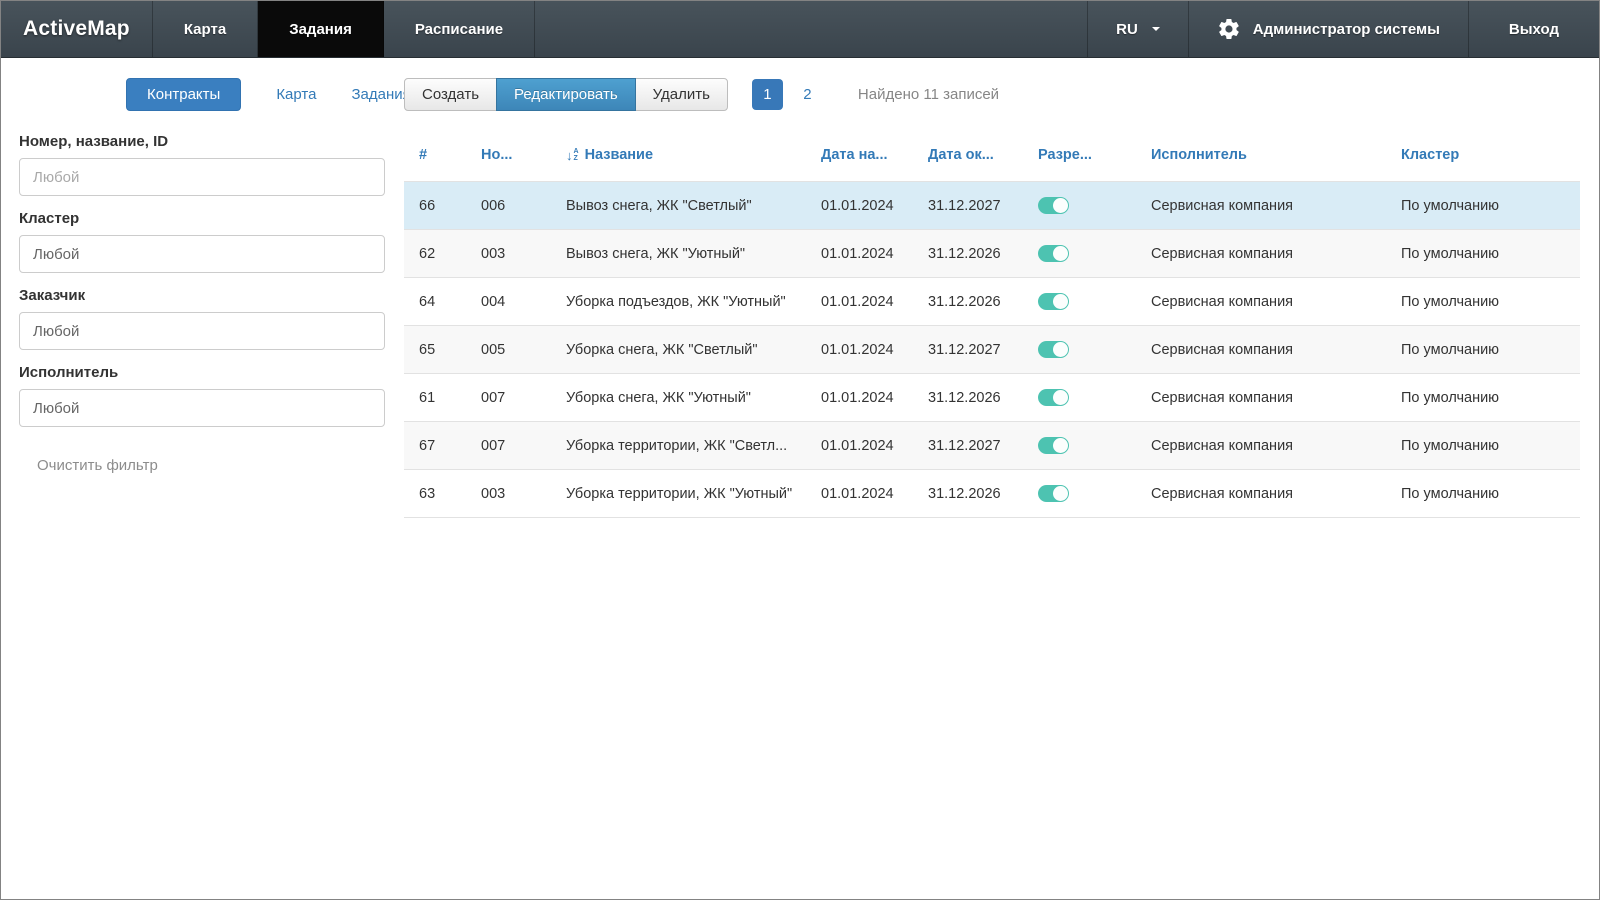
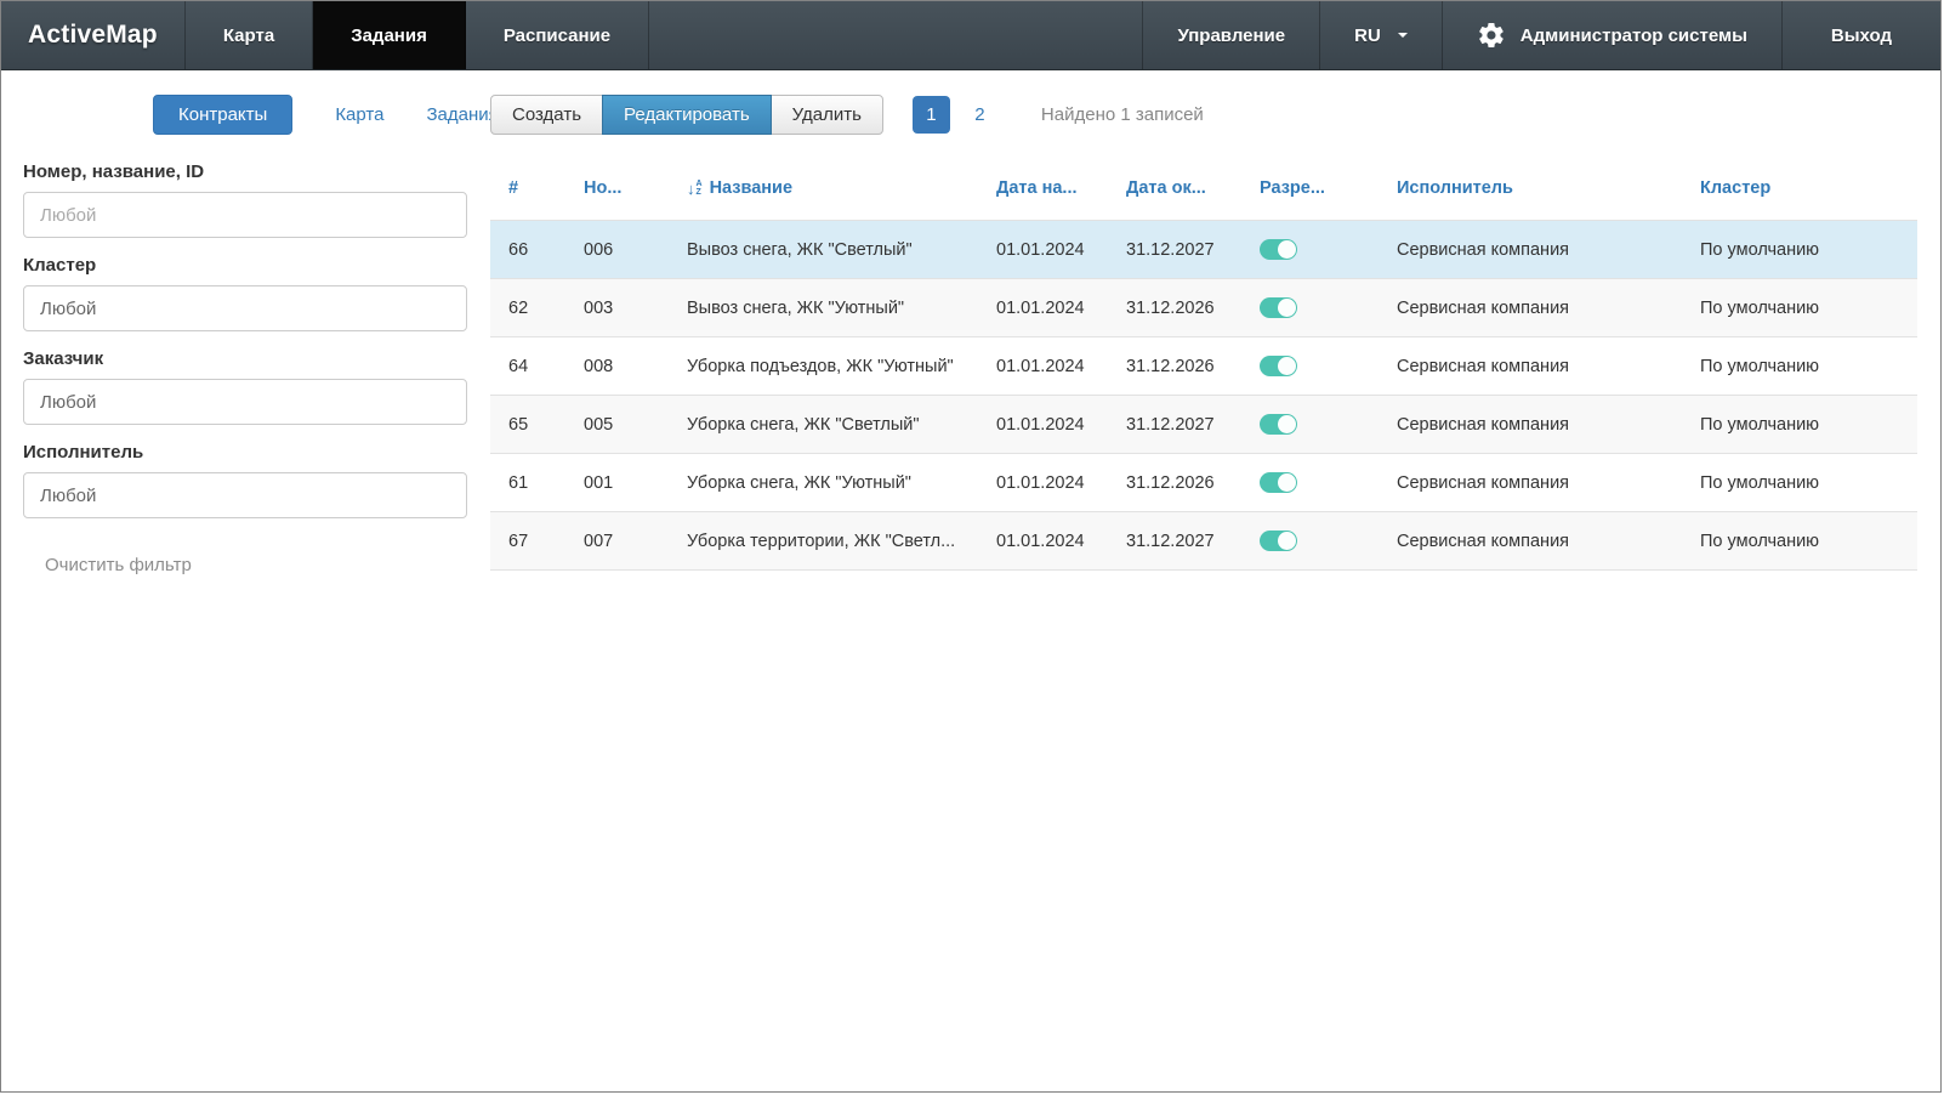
  ActiveMap
  Карта
  Задания
  Расписание
+ Управление
  RU
  Администратор системы
  Выход
  Контракты
  Карта
  Задани
  Номер, название, ID
  Любой
  Кластер
  Любой
  Заказчик
  Любой
  Исполнитель
  Любой
  Очистить фильтр
  Создать
  Редактировать
  Удалить
  1
  2
- Найдено 11 записей
+ Найдено 1 записей
  #	Но...	↓ Название	Дата на...	Дата ок...	Разре...	Исполнитель	Кластер
  66	006	Вывоз снега, ЖК "Светлый"	01.01.2024	31.12.2027		Сервисная компания	По умолчанию
  62	003	Вывоз снега, ЖК "Уютный"	01.01.2024	31.12.2026		Сервисная компания	По умолчанию
- 64	004	Уборка подъездов, ЖК "Уютный"	01.01.2024	31.12.2026		Сервисная компания	По умолчанию
+ 64	008	Уборка подъездов, ЖК "Уютный"	01.01.2024	31.12.2026		Сервисная компания	По умолчанию
  65	005	Уборка снега, ЖК "Светлый"	01.01.2024	31.12.2027		Сервисная компания	По умолчанию
- 61	007	Уборка снега, ЖК "Уютный"	01.01.2024	31.12.2026		Сервисная компания	По умолчанию
+ 61	001	Уборка снега, ЖК "Уютный"	01.01.2024	31.12.2026		Сервисная компания	По умолчанию
  67	007	Уборка территории, ЖК "Светл...	01.01.2024	31.12.2027		Сервисная компания	По умолчанию
- 63	003	Уборка территории, ЖК "Уютный"	01.01.2024	31.12.2026		Сервисная компания	По умолчанию
